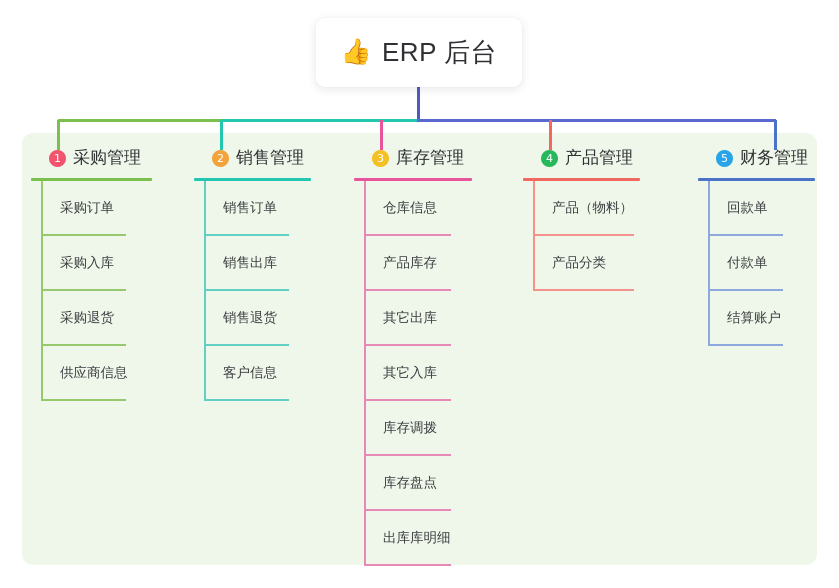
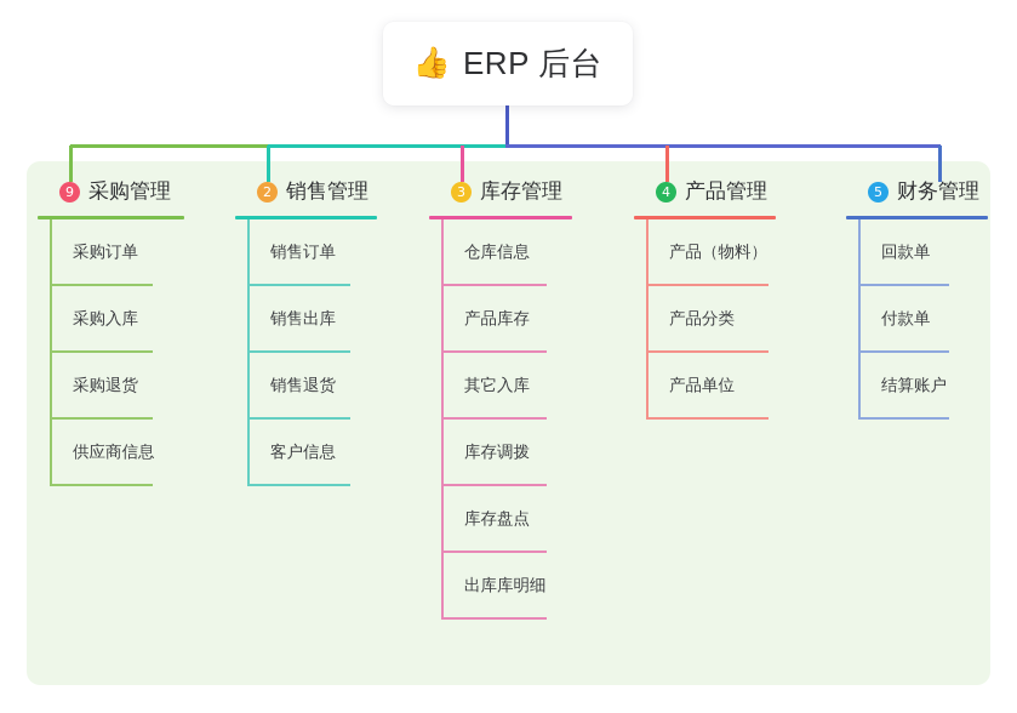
- 1
+ 9
  采购管理
  采购订单
  采购入库
  采购退货
  供应商信息
  2
  销售管理
  销售订单
  销售出库
  销售退货
  客户信息
  3
  库存管理
  仓库信息
  产品库存
- 其它出库
  其它入库
  库存调拨
  库存盘点
  出库库明细
  4
  产品管理
  产品（物料）
  产品分类
+ 产品单位
  5
  财务管理
  回款单
  付款单
  结算账户
  👍
  ERP 后台
